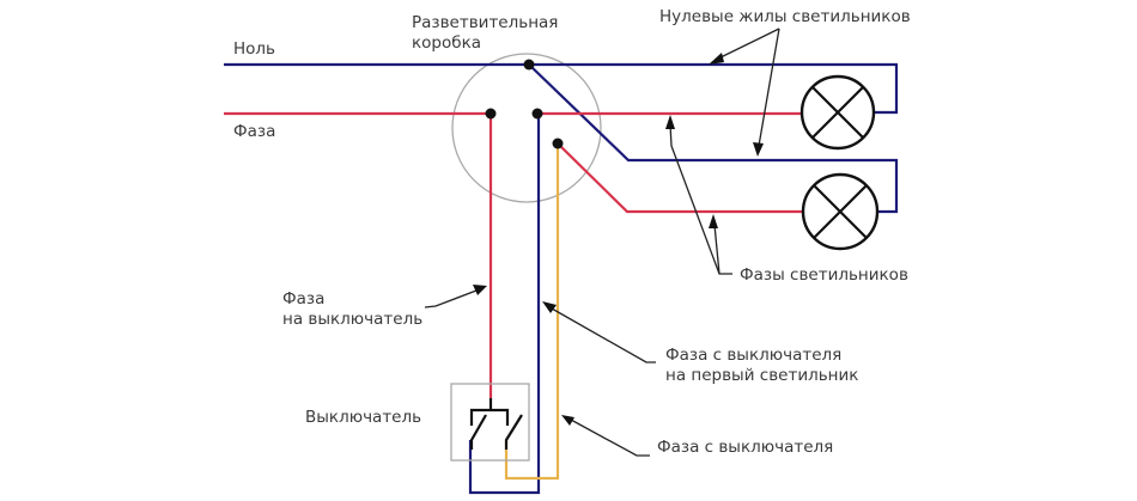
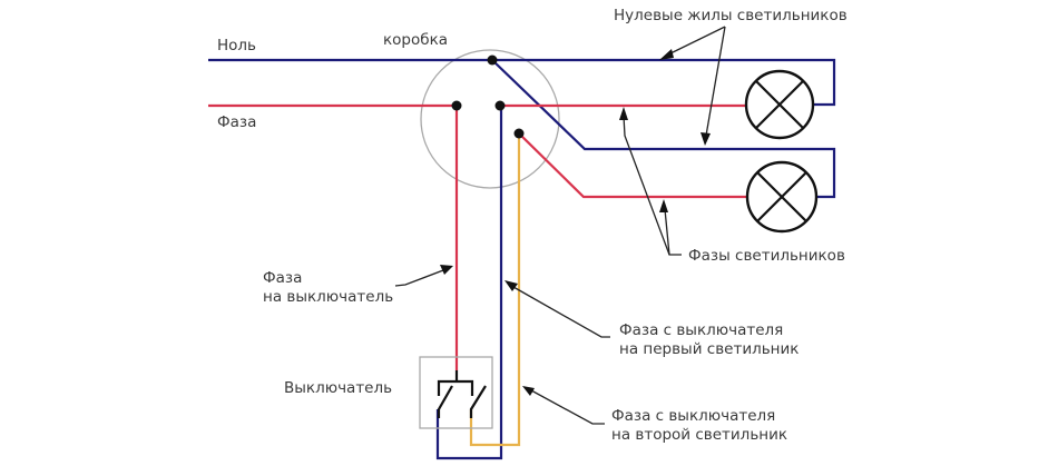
  Ноль
  Фаза
- Разветвительная
  коробка
  Нулевые жилы светильников
  Фазы светильников
  Фаза
  на выключатель
  Выключатель
  Фаза с выключателя
  на первый светильник
  Фаза с выключателя
+ на второй светильник
